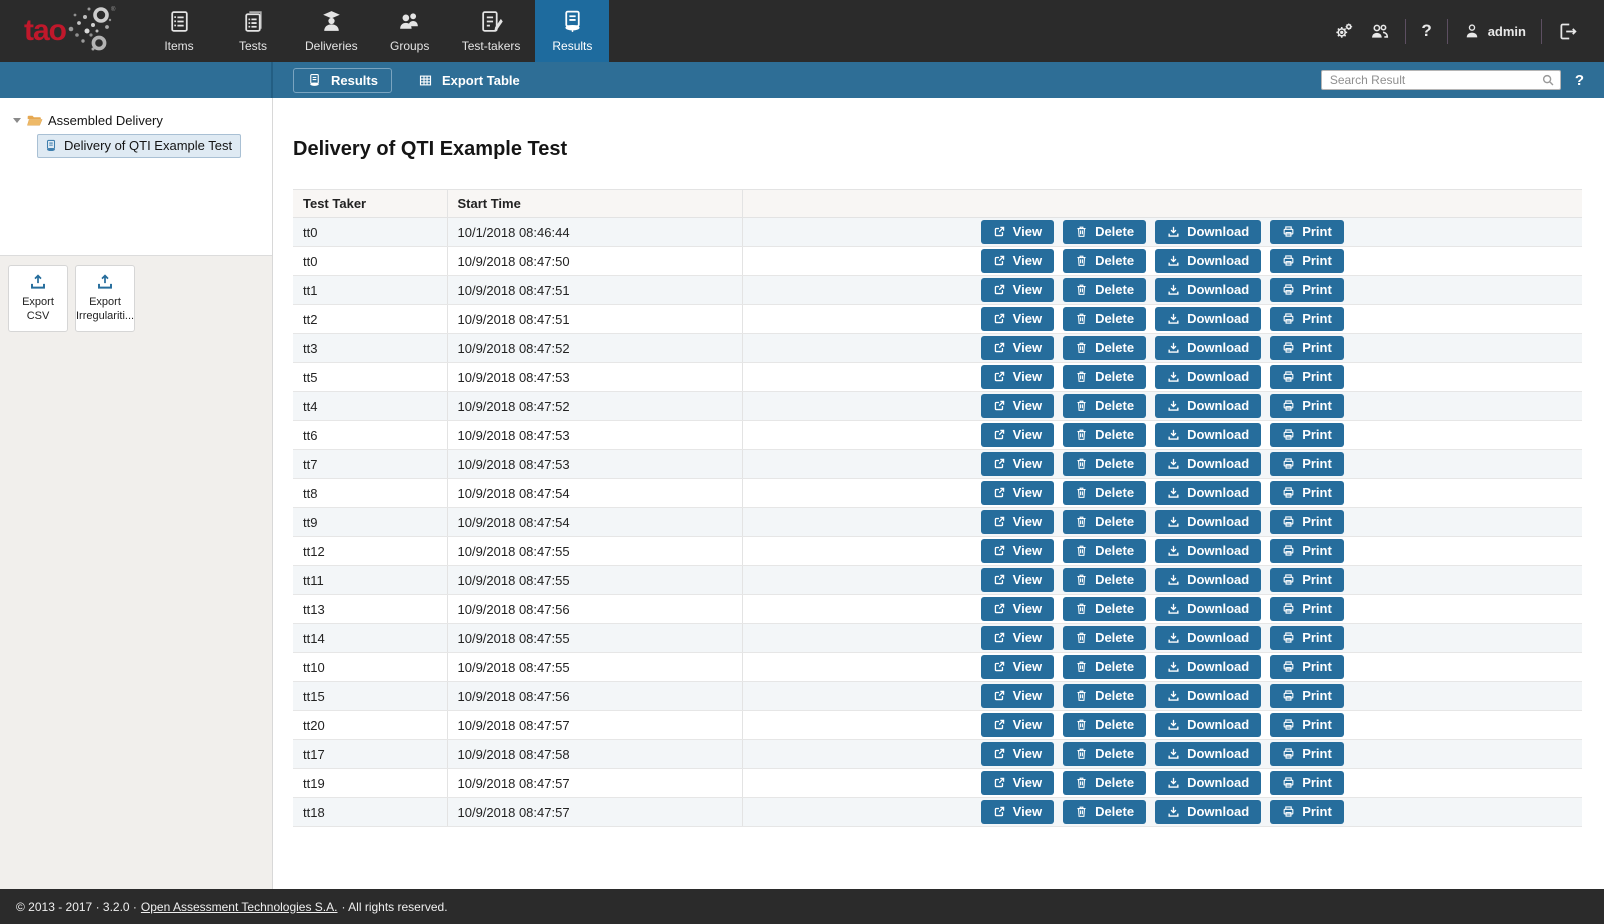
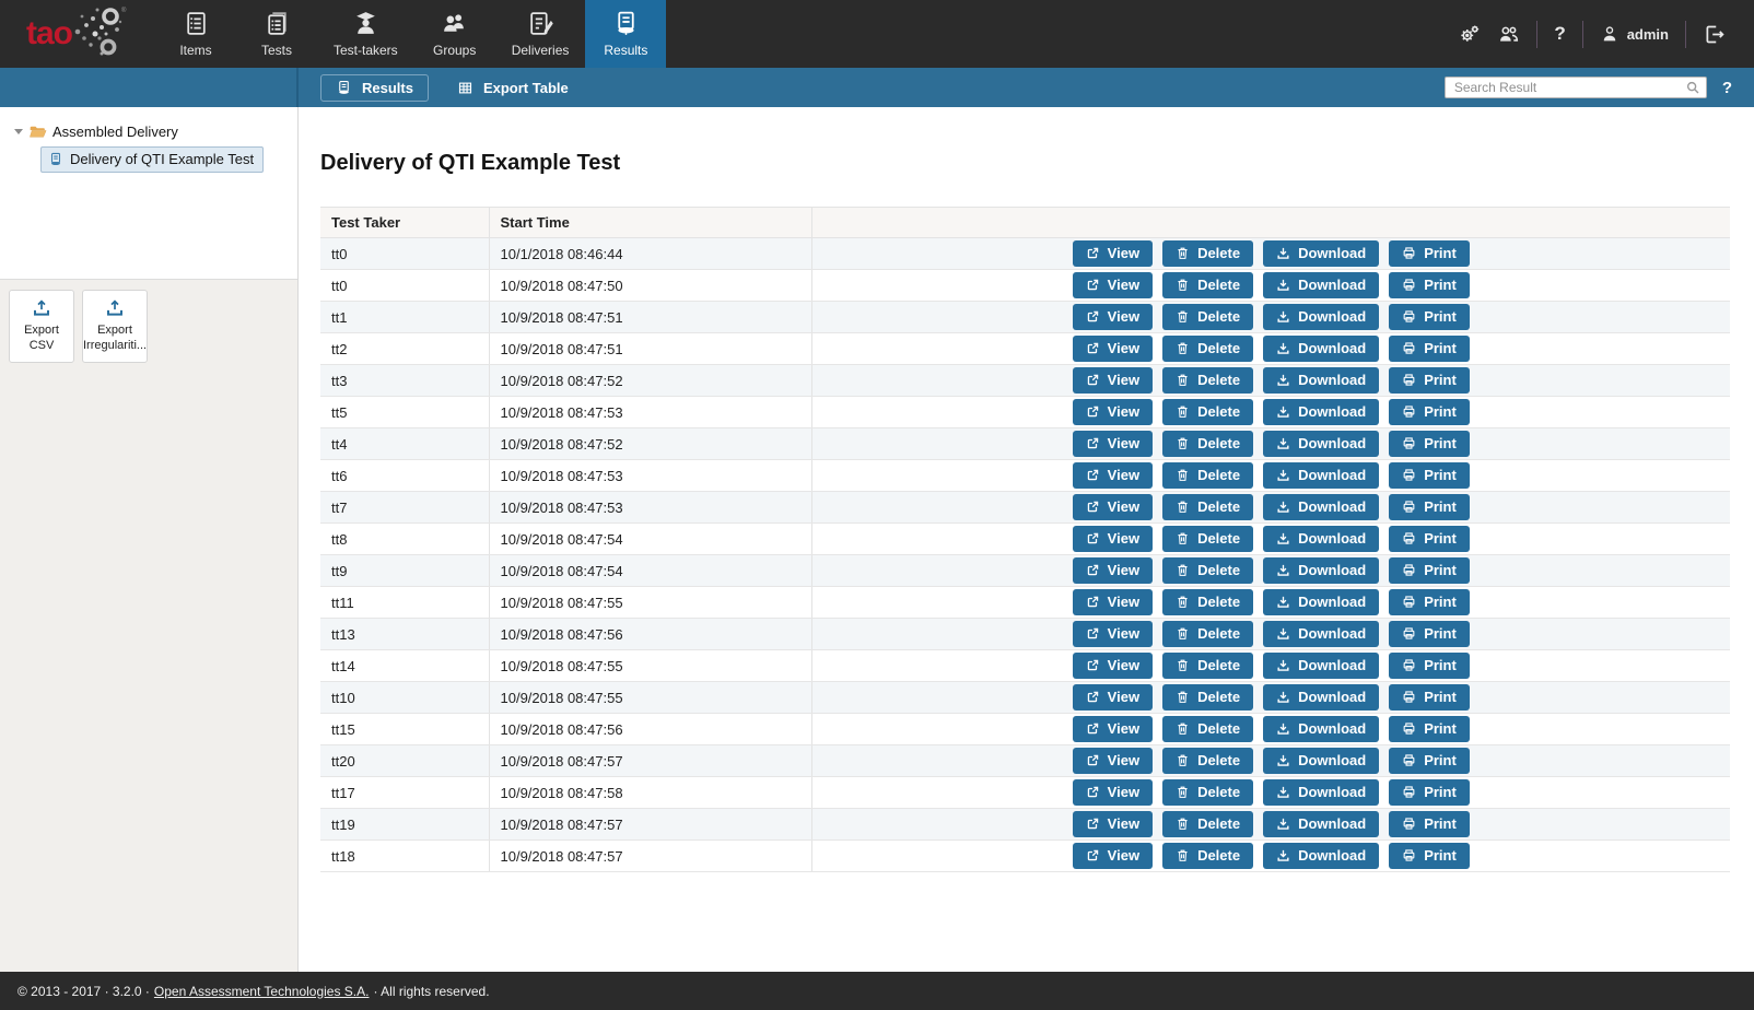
  tao
  Items
  Tests
- Deliveries
+ Test-takers
  Groups
- Test-takers
+ Deliveries
  Results
  ?
  admin
  Results
  Export Table
  Search Result
  ?
  Assembled Delivery
  Delivery of QTI Example Test
  Export CSV
  Export Irregulariti...
  Delivery of QTI Example Test
  Test Taker	Start Time
  tt0	10/1/2018 08:46:44	View Delete Download Print
  tt0	10/9/2018 08:47:50	View Delete Download Print
  tt1	10/9/2018 08:47:51	View Delete Download Print
  tt2	10/9/2018 08:47:51	View Delete Download Print
  tt3	10/9/2018 08:47:52	View Delete Download Print
  tt5	10/9/2018 08:47:53	View Delete Download Print
  tt4	10/9/2018 08:47:52	View Delete Download Print
  tt6	10/9/2018 08:47:53	View Delete Download Print
  tt7	10/9/2018 08:47:53	View Delete Download Print
  tt8	10/9/2018 08:47:54	View Delete Download Print
  tt9	10/9/2018 08:47:54	View Delete Download Print
- tt12	10/9/2018 08:47:55	View Delete Download Print
  tt11	10/9/2018 08:47:55	View Delete Download Print
  tt13	10/9/2018 08:47:56	View Delete Download Print
  tt14	10/9/2018 08:47:55	View Delete Download Print
  tt10	10/9/2018 08:47:55	View Delete Download Print
  tt15	10/9/2018 08:47:56	View Delete Download Print
  tt20	10/9/2018 08:47:57	View Delete Download Print
  tt17	10/9/2018 08:47:58	View Delete Download Print
  tt19	10/9/2018 08:47:57	View Delete Download Print
  tt18	10/9/2018 08:47:57	View Delete Download Print
  © 2013 - 2017 · 3.2.0 ·
  Open Assessment Technologies S.A.
  · All rights reserved.
